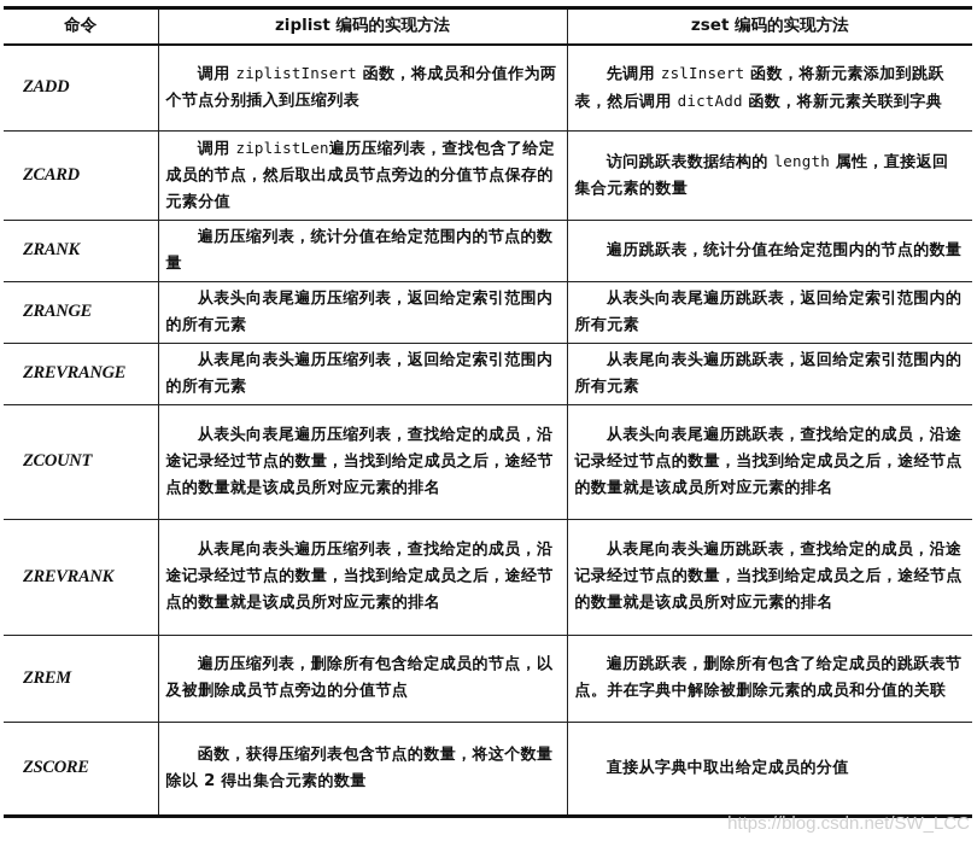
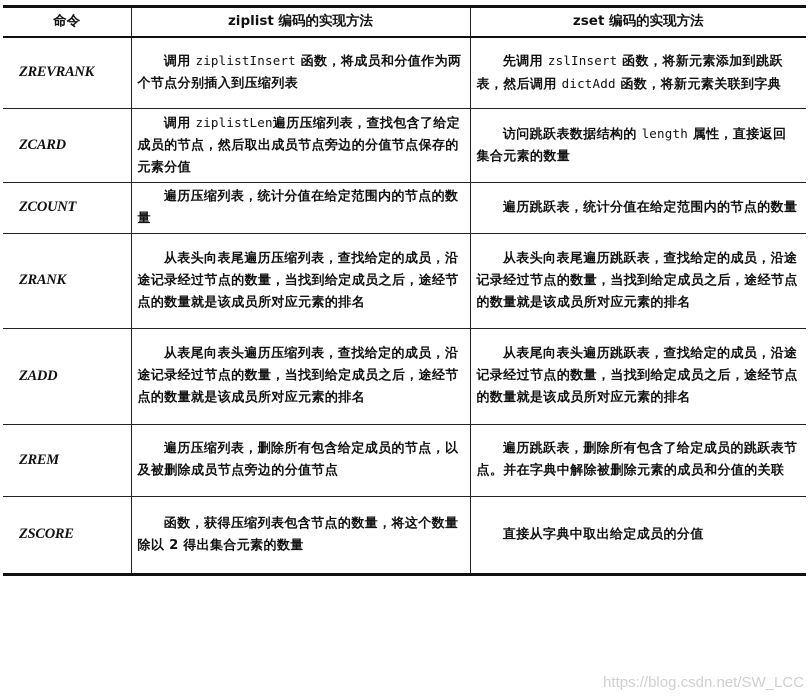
  命令	ziplist 编码的实现方法	zset 编码的实现方法
- ZADD	调用 ziplistInsert 函数，将成员和分值作为两个节点分别插入到压缩列表	先调用 zslInsert 函数，将新元素添加到跳跃表，然后调用 dictAdd 函数，将新元素关联到字典
+ ZREVRANK	调用 ziplistInsert 函数，将成员和分值作为两个节点分别插入到压缩列表	先调用 zslInsert 函数，将新元素添加到跳跃表，然后调用 dictAdd 函数，将新元素关联到字典
  ZCARD	调用 ziplistLen遍历压缩列表，查找包含了给定成员的节点，然后取出成员节点旁边的分值节点保存的元素分值	访问跳跃表数据结构的 length 属性，直接返回集合元素的数量
- ZRANK	遍历压缩列表，统计分值在给定范围内的节点的数量	遍历跳跃表，统计分值在给定范围内的节点的数量
+ ZCOUNT	遍历压缩列表，统计分值在给定范围内的节点的数量	遍历跳跃表，统计分值在给定范围内的节点的数量
- ZRANGE	从表头向表尾遍历压缩列表，返回给定索引范围内的所有元素	从表头向表尾遍历跳跃表，返回给定索引范围内的所有元素
- ZREVRANGE	从表尾向表头遍历压缩列表，返回给定索引范围内的所有元素	从表尾向表头遍历跳跃表，返回给定索引范围内的所有元素
- ZCOUNT	从表头向表尾遍历压缩列表，查找给定的成员，沿途记录经过节点的数量，当找到给定成员之后，途经节点的数量就是该成员所对应元素的排名	从表头向表尾遍历跳跃表，查找给定的成员，沿途记录经过节点的数量，当找到给定成员之后，途经节点的数量就是该成员所对应元素的排名
+ ZRANK	从表头向表尾遍历压缩列表，查找给定的成员，沿途记录经过节点的数量，当找到给定成员之后，途经节点的数量就是该成员所对应元素的排名	从表头向表尾遍历跳跃表，查找给定的成员，沿途记录经过节点的数量，当找到给定成员之后，途经节点的数量就是该成员所对应元素的排名
- ZREVRANK	从表尾向表头遍历压缩列表，查找给定的成员，沿途记录经过节点的数量，当找到给定成员之后，途经节点的数量就是该成员所对应元素的排名	从表尾向表头遍历跳跃表，查找给定的成员，沿途记录经过节点的数量，当找到给定成员之后，途经节点的数量就是该成员所对应元素的排名
+ ZADD	从表尾向表头遍历压缩列表，查找给定的成员，沿途记录经过节点的数量，当找到给定成员之后，途经节点的数量就是该成员所对应元素的排名	从表尾向表头遍历跳跃表，查找给定的成员，沿途记录经过节点的数量，当找到给定成员之后，途经节点的数量就是该成员所对应元素的排名
  ZREM	遍历压缩列表，删除所有包含给定成员的节点，以及被删除成员节点旁边的分值节点	遍历跳跃表，删除所有包含了给定成员的跳跃表节点。并在字典中解除被删除元素的成员和分值的关联
  ZSCORE	函数，获得压缩列表包含节点的数量，将这个数量除以 2 得出集合元素的数量	直接从字典中取出给定成员的分值
  https://blog.csdn.net/SW_LCC
